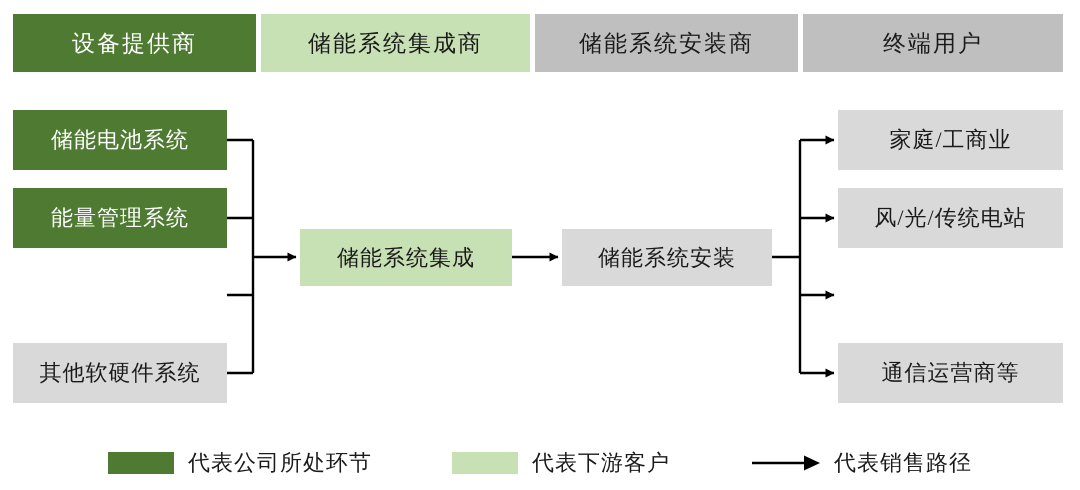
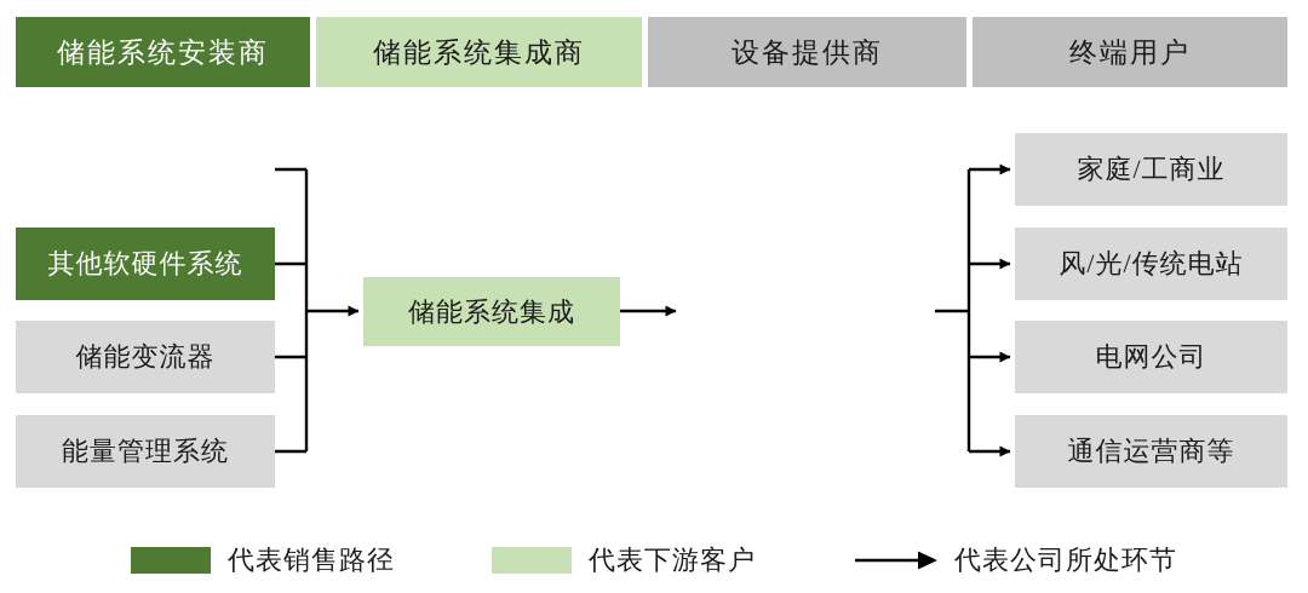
- 设备提供商
+ 储能系统安装商
  储能系统集成商
- 储能系统安装商
+ 设备提供商
  终端用户
- 储能电池系统
- 能量管理系统
+ 其他软硬件系统
+ 储能变流器
- 其他软硬件系统
+ 能量管理系统
  储能系统集成
- 储能系统安装
  家庭/工商业
  风/光/传统电站
+ 电网公司
  通信运营商等
- 代表公司所处环节
+ 代表销售路径
  代表下游客户
- 代表销售路径
+ 代表公司所处环节
